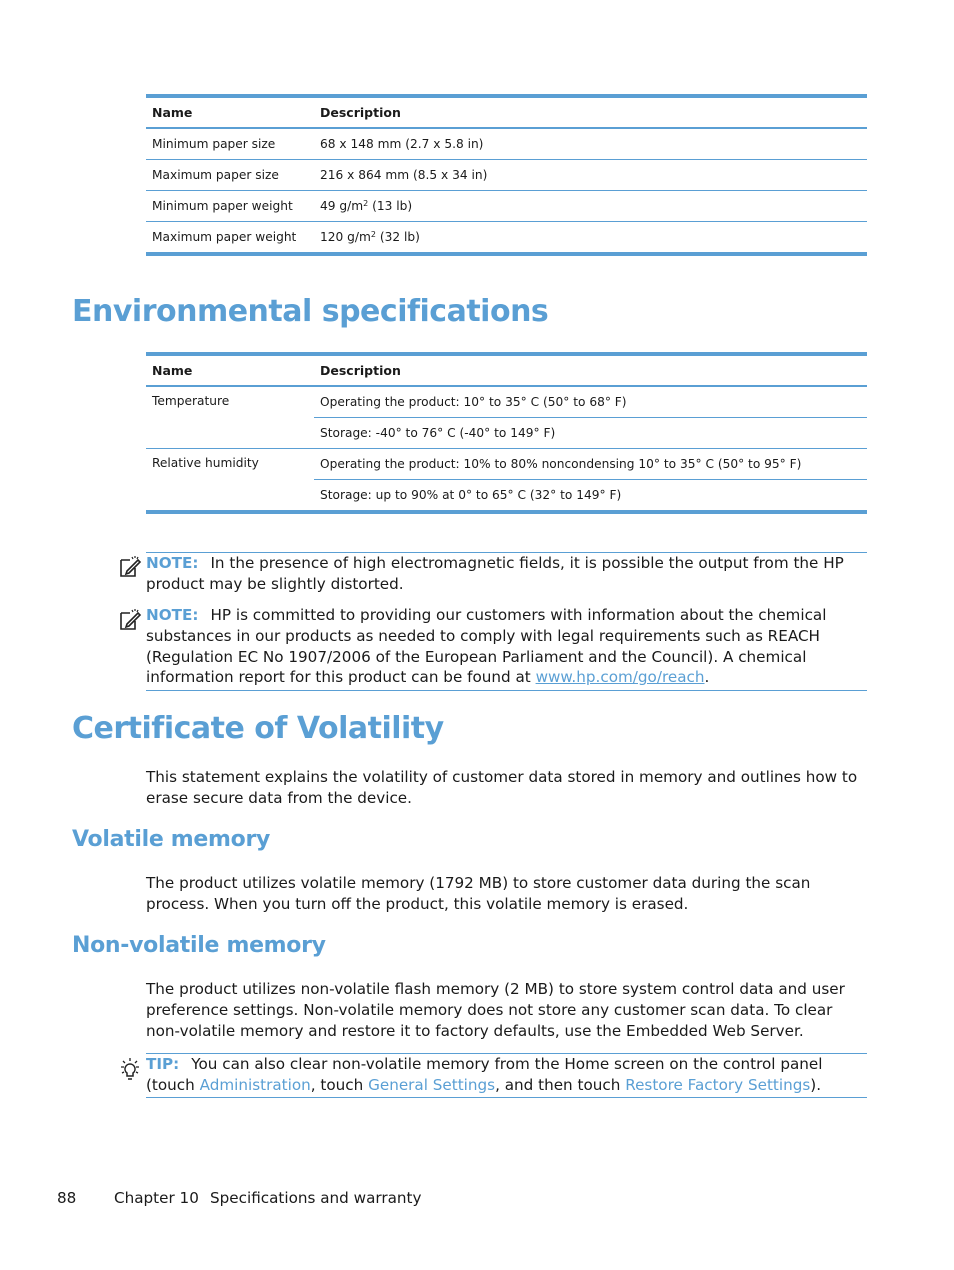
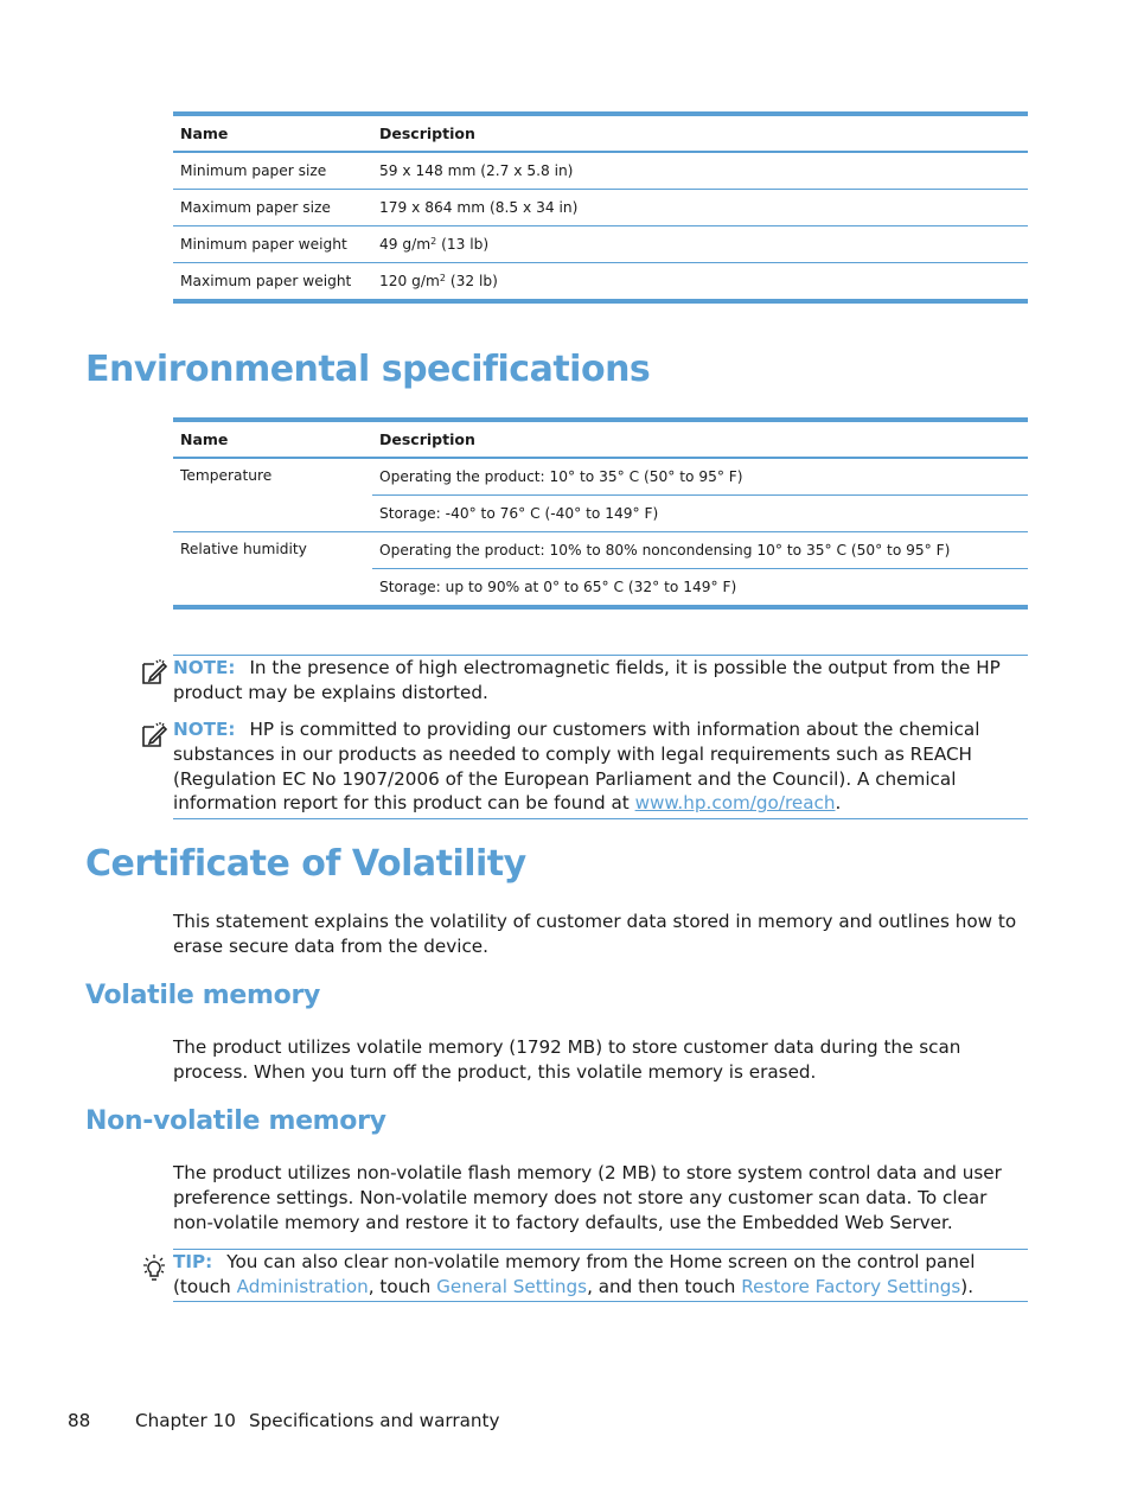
  Name	Description
- Minimum paper size	68 x 148 mm (2.7 x 5.8 in)
+ Minimum paper size	59 x 148 mm (2.7 x 5.8 in)
- Maximum paper size	216 x 864 mm (8.5 x 34 in)
+ Maximum paper size	179 x 864 mm (8.5 x 34 in)
  Minimum paper weight	49 g/m2 (13 lb)
  Maximum paper weight	120 g/m2 (32 lb)
  Environmental specifications
  Name	Description
- Temperature	Operating the product: 10° to 35° C (50° to 68° F)
+ Temperature	Operating the product: 10° to 35° C (50° to 95° F)
  Storage: -40° to 76° C (-40° to 149° F)
  Relative humidity	Operating the product: 10% to 80% noncondensing 10° to 35° C (50° to 95° F)
  Storage: up to 90% at 0° to 65° C (32° to 149° F)
- NOTE: In the presence of high electromagnetic fields, it is possible the output from the HP product may be slightly distorted.
+ NOTE: In the presence of high electromagnetic fields, it is possible the output from the HP product may be explains distorted.
  NOTE: HP is committed to providing our customers with information about the chemical substances in our products as needed to comply with legal requirements such as REACH (Regulation EC No 1907/2006 of the European Parliament and the Council). A chemical information report for this product can be found at www.hp.com/go/reach.
  Certificate of Volatility
  This statement explains the volatility of customer data stored in memory and outlines how to erase secure data from the device.
  Volatile memory
  The product utilizes volatile memory (1792 MB) to store customer data during the scan process. When you turn off the product, this volatile memory is erased.
  Non-volatile memory
  The product utilizes non-volatile flash memory (2 MB) to store system control data and user preference settings. Non-volatile memory does not store any customer scan data. To clear non-volatile memory and restore it to factory defaults, use the Embedded Web Server.
  TIP: You can also clear non-volatile memory from the Home screen on the control panel (touch Administration, touch General Settings, and then touch Restore Factory Settings).
  88
  Chapter 10
  Specifications and warranty
